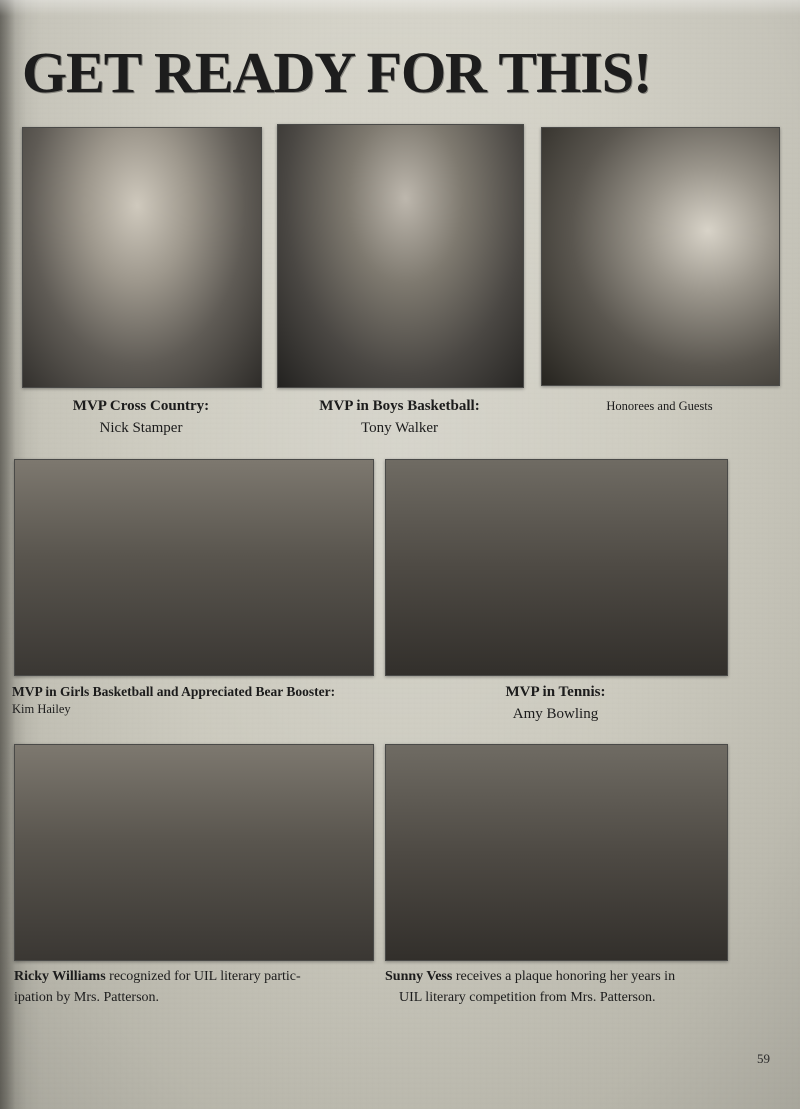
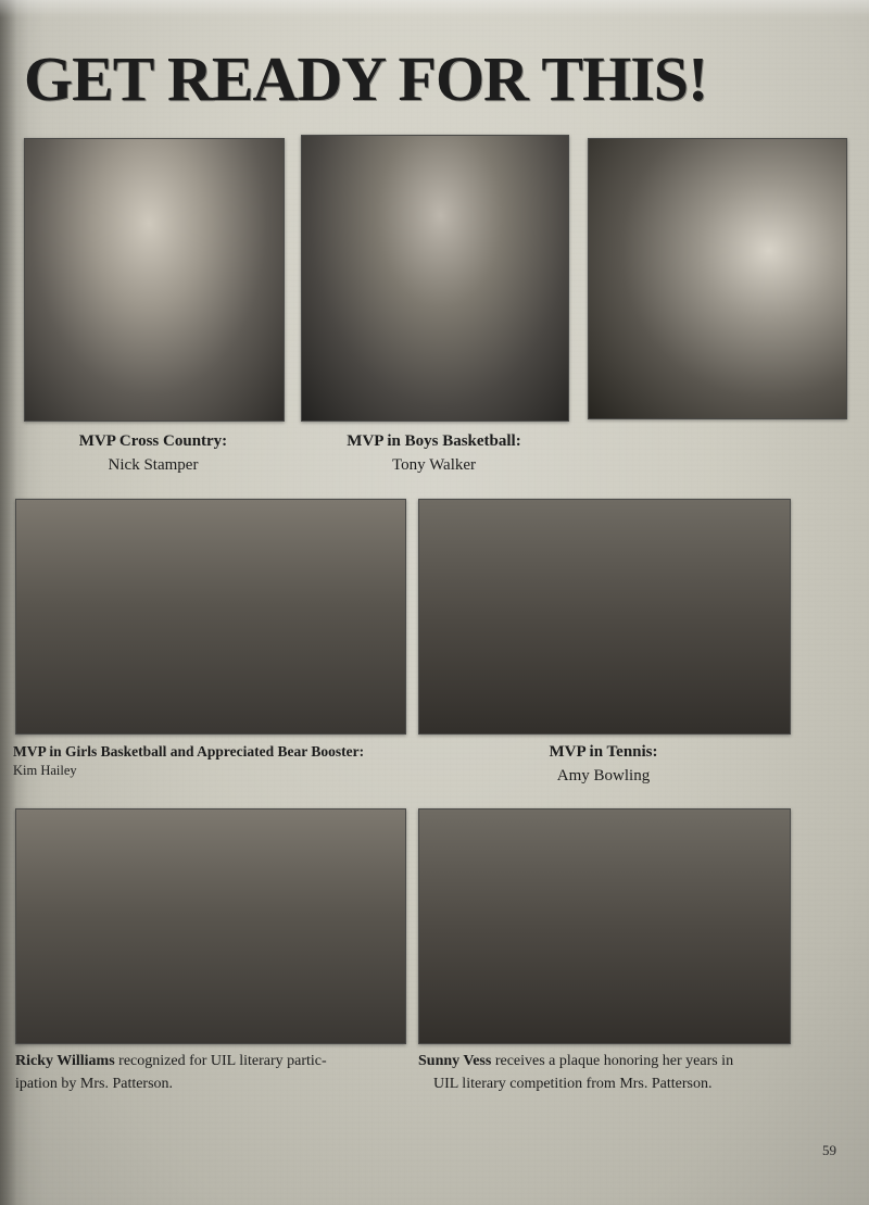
  GET READY FOR THIS!
  MVP Cross Country:
  Nick Stamper
  MVP in Boys Basketball:
  Tony Walker
- Honorees and Guests
  MVP in Girls Basketball and Appreciated Bear Booster:
  Kim Hailey
  MVP in Tennis:
  Amy Bowling
  Ricky Williams recognized for UIL literary partic-
  ipation by Mrs. Patterson.
  Sunny Vess receives a plaque honoring her years in
  UIL literary competition from Mrs. Patterson.
  59
